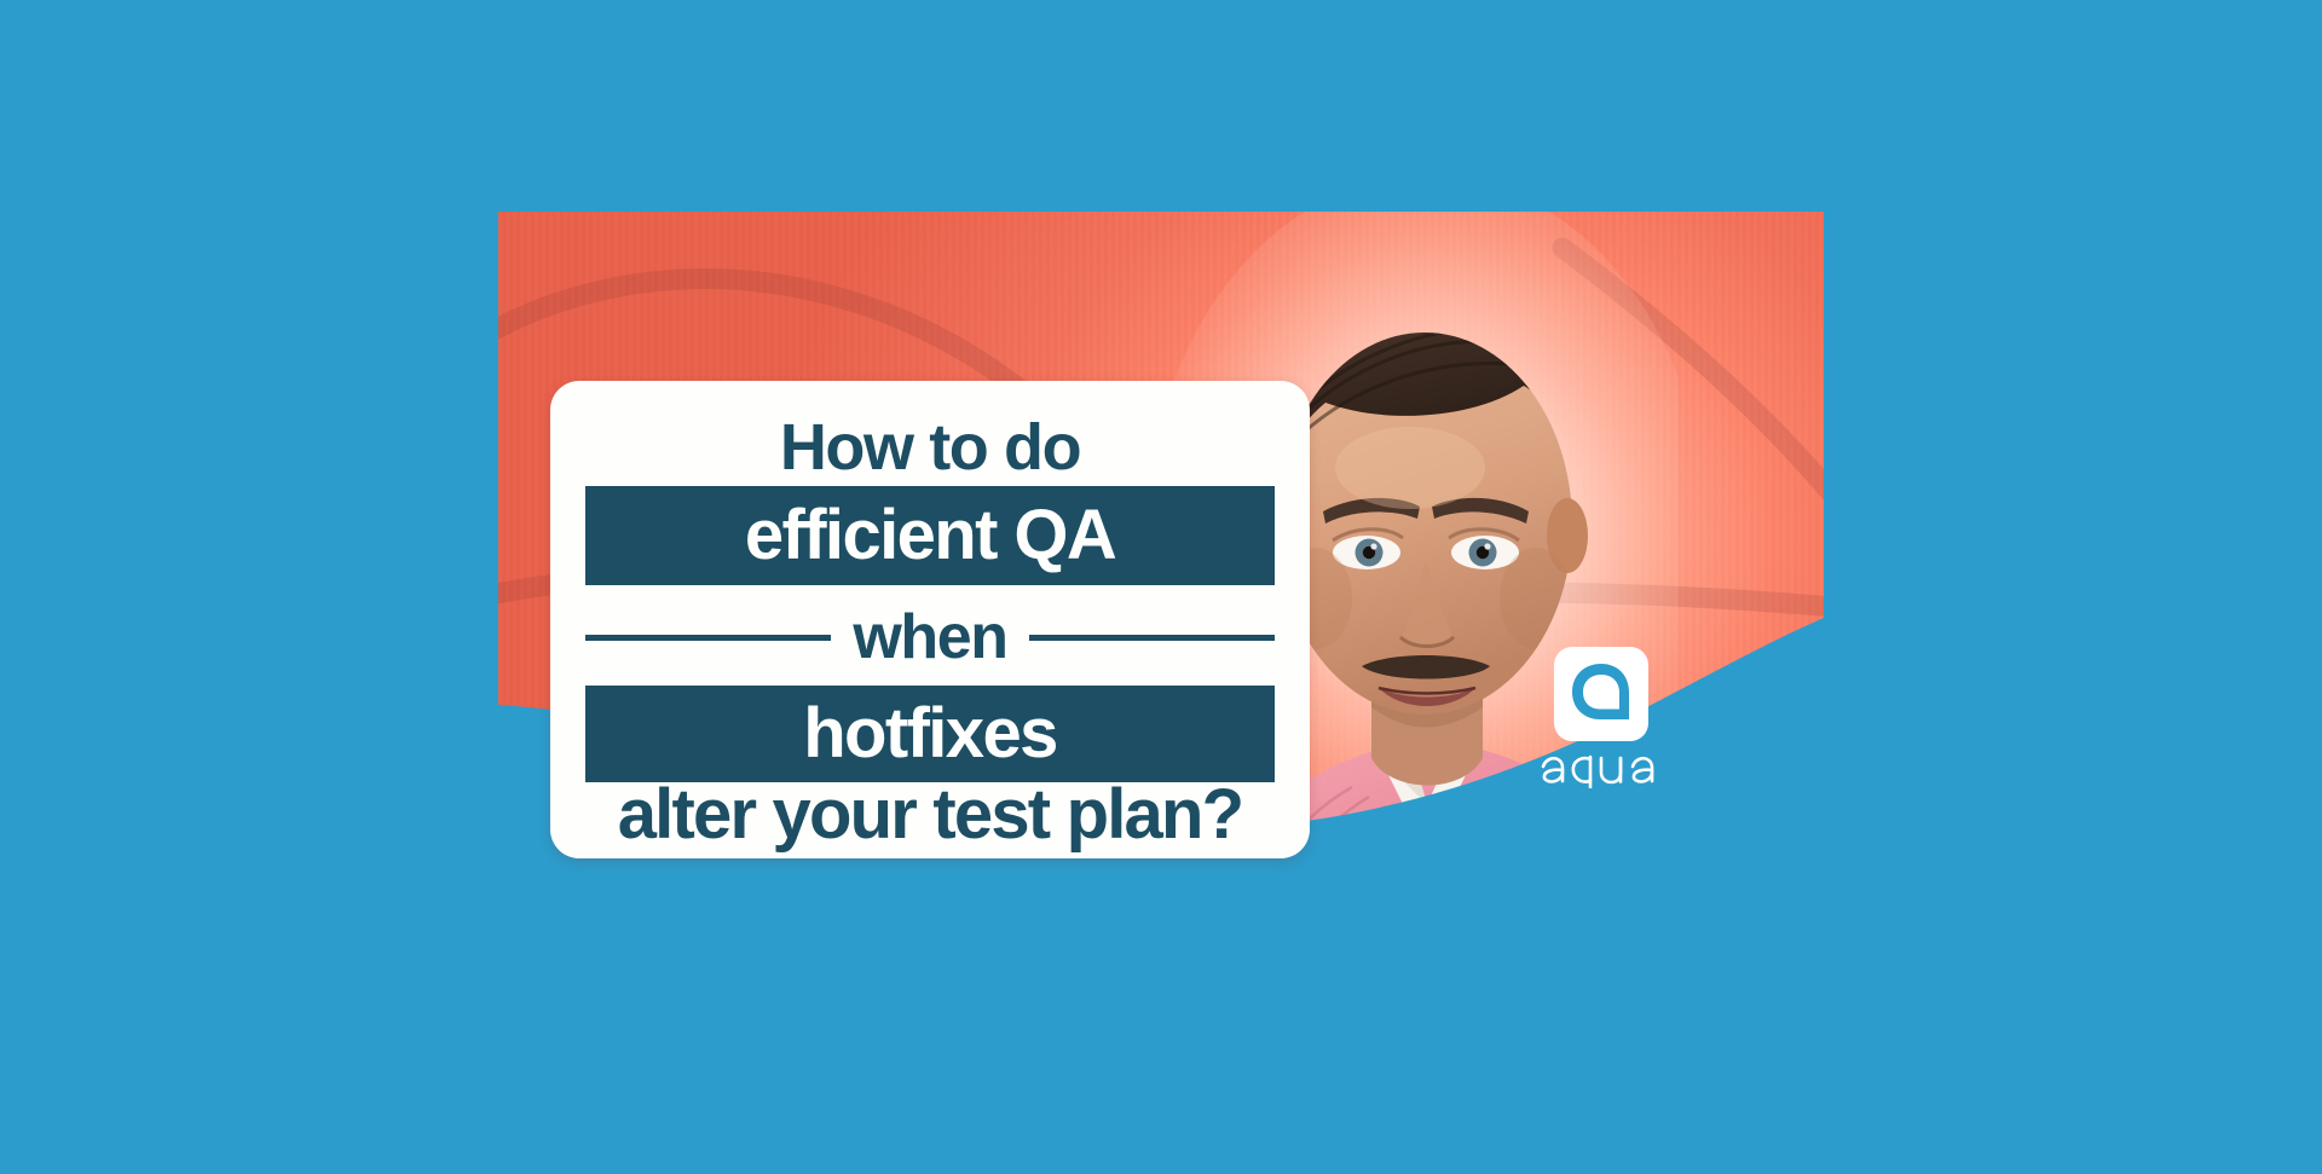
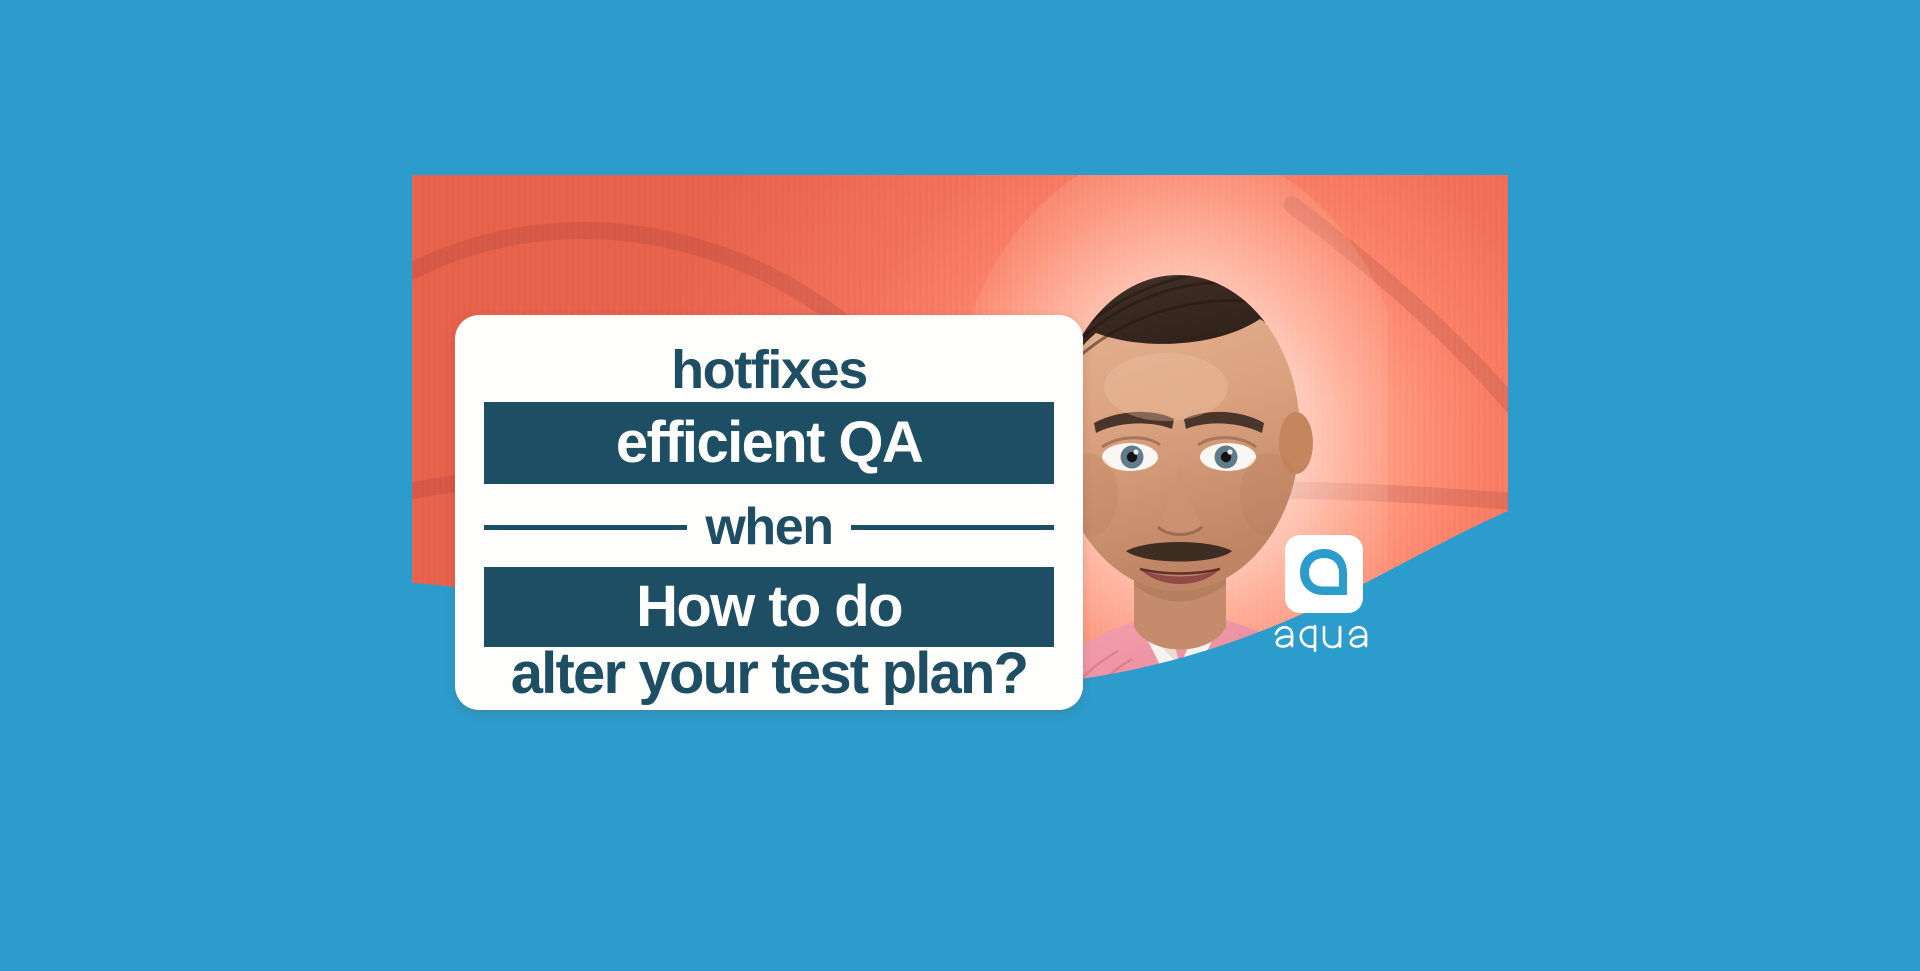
- How to do
+ hotfixes
  efficient QA
  when
- hotfixes
+ How to do
  alter your test plan?
